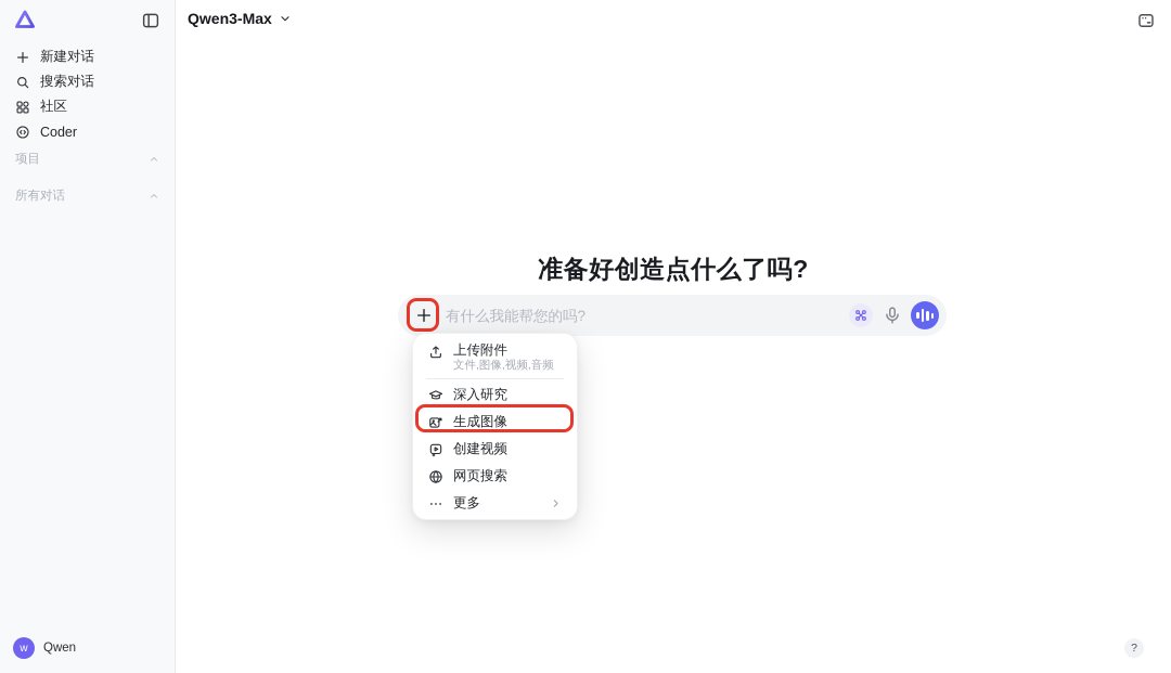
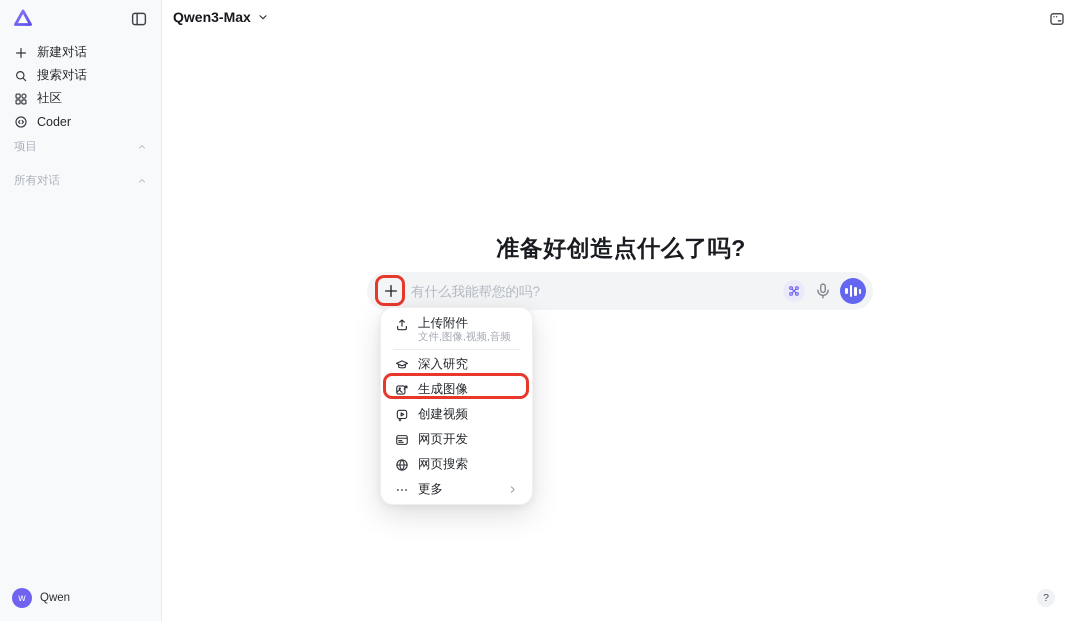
  新建对话
  搜索对话
  社区
  Coder
  项目
  所有对话
  w
  Qwen
  Qwen3-Max
  准备好创造点什么了吗?
  有什么我能帮您的吗?
  上传附件
  文件,图像,视频,音频
  深入研究
  生成图像
  创建视频
+ 网页开发
  网页搜索
  更多
  ?
